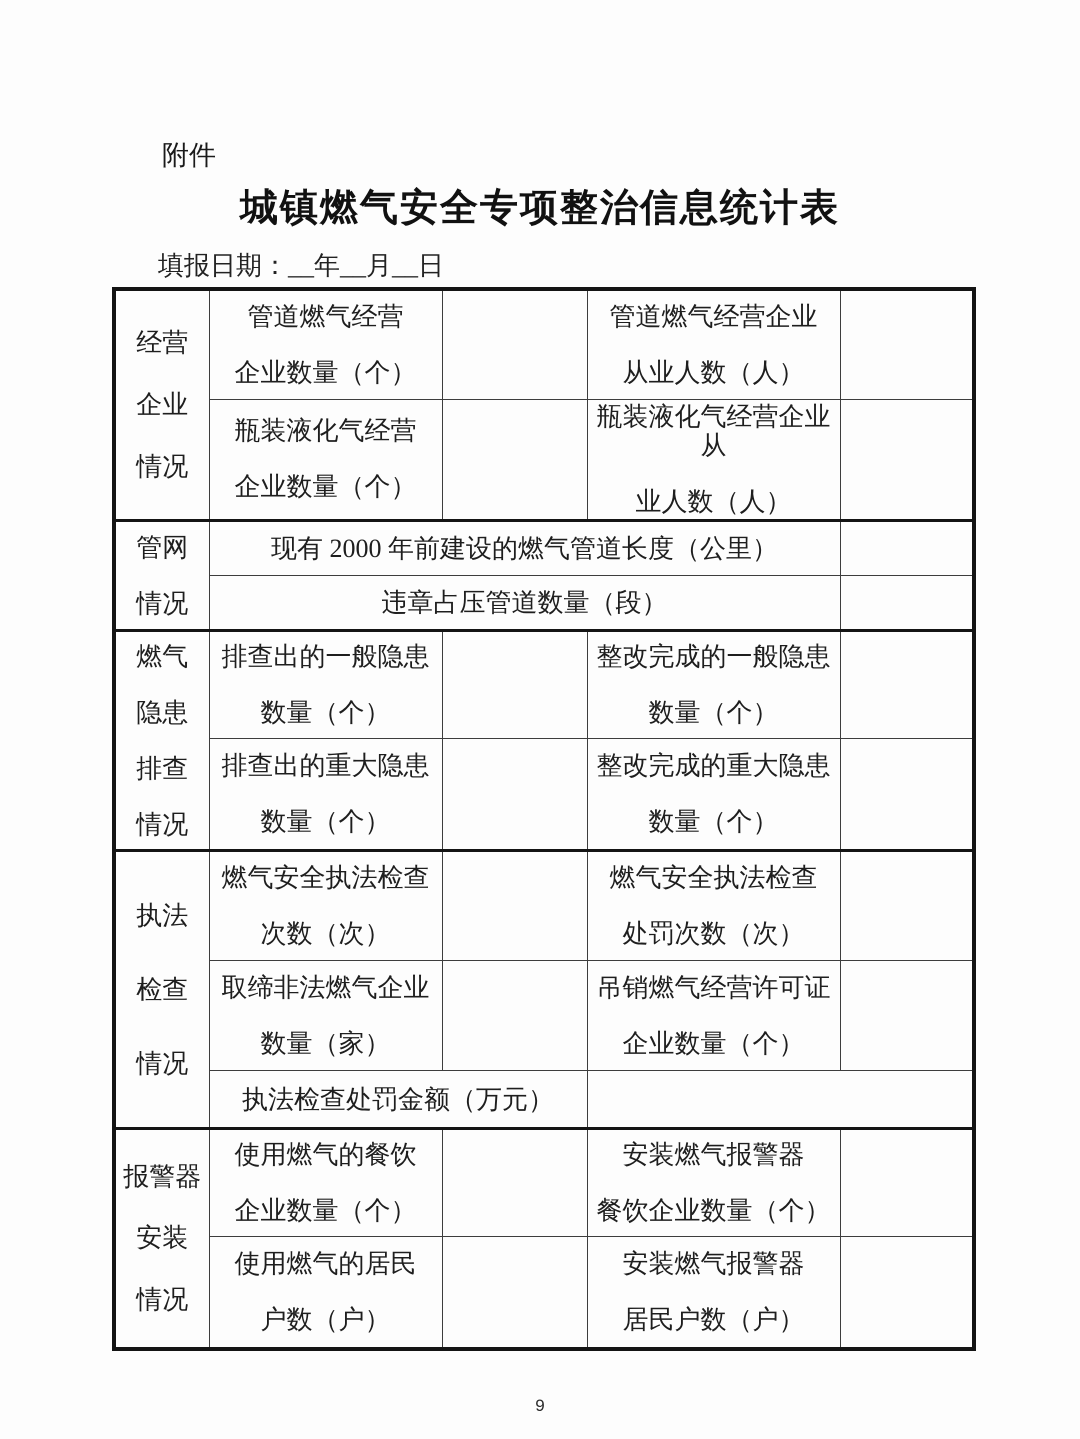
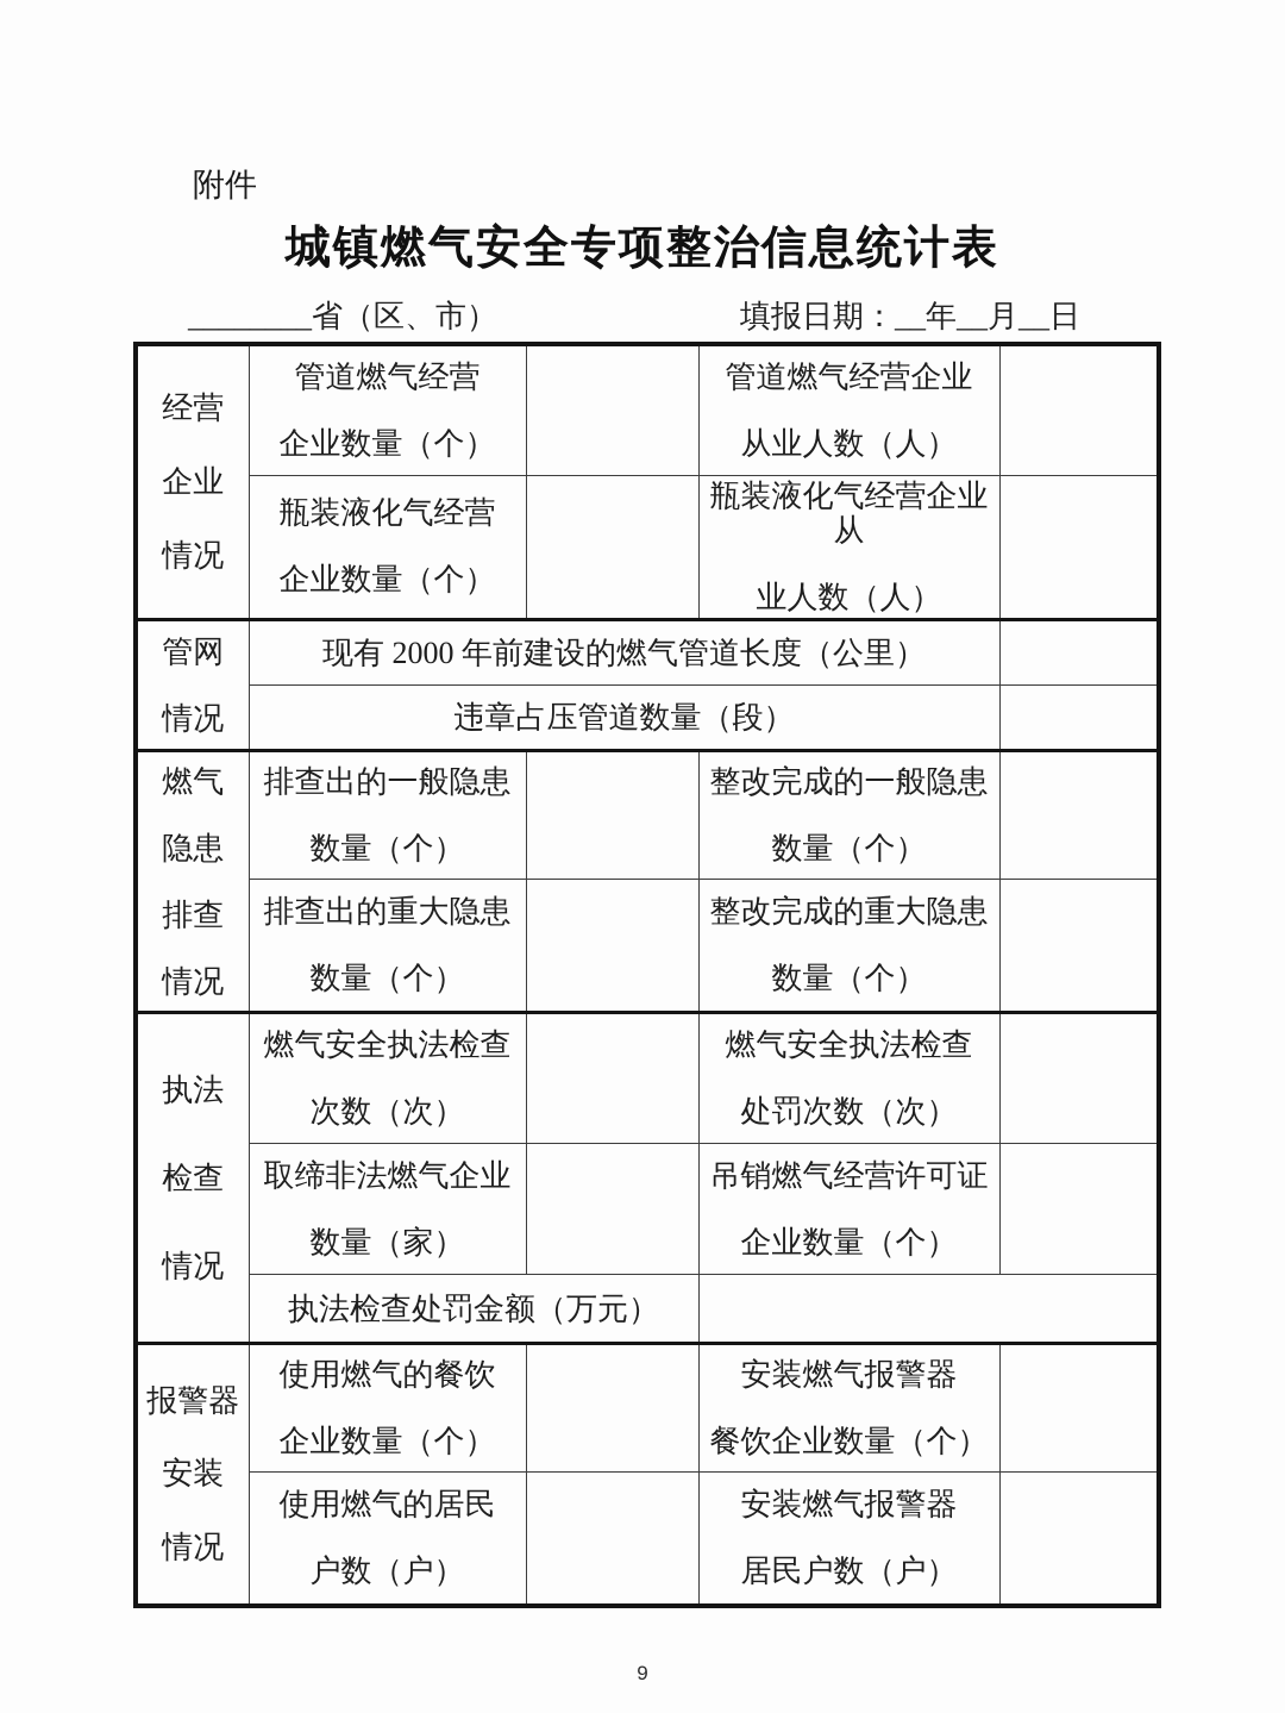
  附件
  城镇燃气安全专项整治信息统计表
+ ________省（区、市）
  填报日期：__年__月__日
  经营 企业 情况	管道燃气经营 企业数量（个）		管道燃气经营企业 从业人数（人）
  瓶装液化气经营 企业数量（个）		瓶装液化气经营企业从 业人数（人）
  管网 情况	现有 2000 年前建设的燃气管道长度（公里）
  违章占压管道数量（段）
  燃气 隐患 排查 情况	排查出的一般隐患 数量（个）		整改完成的一般隐患 数量（个）
  排查出的重大隐患 数量（个）		整改完成的重大隐患 数量（个）
  执法 检查 情况	燃气安全执法检查 次数（次）		燃气安全执法检查 处罚次数（次）
  取缔非法燃气企业 数量（家）		吊销燃气经营许可证 企业数量（个）
  执法检查处罚金额（万元）
  报警器 安装 情况	使用燃气的餐饮 企业数量（个）		安装燃气报警器 餐饮企业数量（个）
  使用燃气的居民 户数（户）		安装燃气报警器 居民户数（户）
  9
